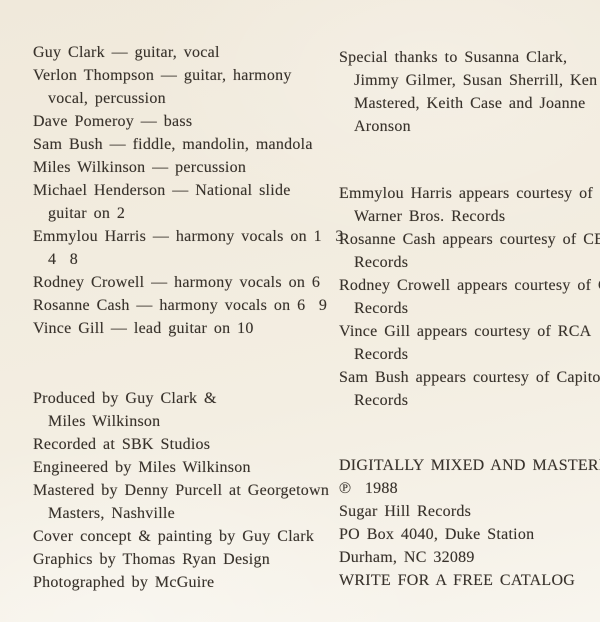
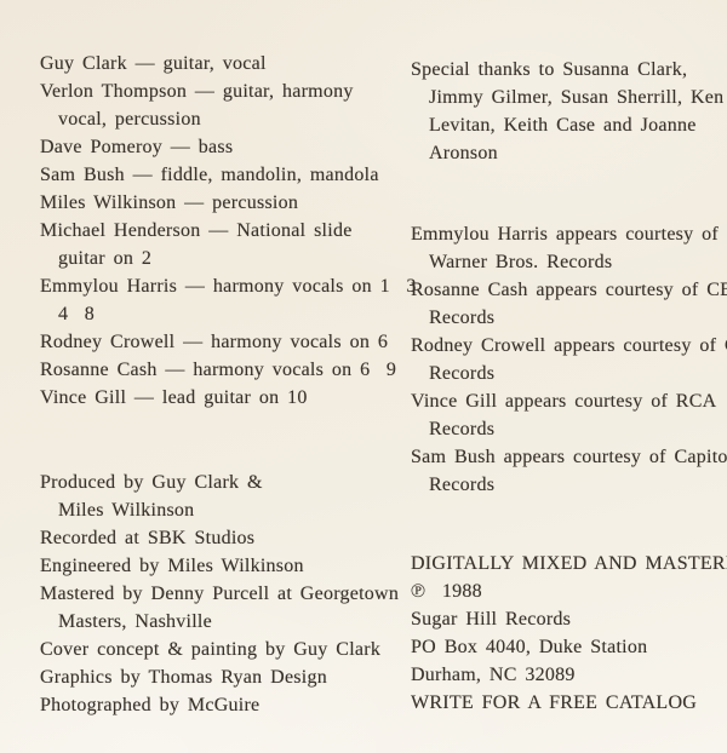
  Guy Clark — guitar, vocal
  Verlon Thompson — guitar, harmony
  vocal, percussion
  Dave Pomeroy — bass
  Sam Bush — fiddle, mandolin, mandola
  Miles Wilkinson — percussion
  Michael Henderson — National slide
  guitar on 2
  Emmylou Harris — harmony vocals on 1
  4 8
  Rodney Crowell — harmony vocals on 6
  Rosanne Cash — harmony vocals on 6 9
  Vince Gill — lead guitar on 10
  Produced by Guy Clark &
  Miles Wilkinson
  Recorded at SBK Studios
  Engineered by Miles Wilkinson
  Mastered by Denny Purcell at Georgetown
  Masters, Nashville
  Cover concept & painting by Guy Clark
  Graphics by Thomas Ryan Design
  Photographed by McGuire
  Special thanks to Susanna Clark,
  Jimmy Gilmer, Susan Sherrill, Ken
- Mastered, Keith Case and Joanne
+ Levitan, Keith Case and Joanne
  Aronson
  Emmylou Harris appears courtesy of
  Warner Bros. Records
  Rosanne Cash appears courtesy of C
  Records
  Rodney Crowell appears courtesy of
  Records
  Vince Gill appears courtesy of RCA
  Records
  Sam Bush appears courtesy of Capito
  Records
  DIGITALLY MIXED AND MASTER
  ℗ 1988
  Sugar Hill Records
  PO Box 4040, Duke Station
  Durham, NC 32089
  WRITE FOR A FREE CATALOG
